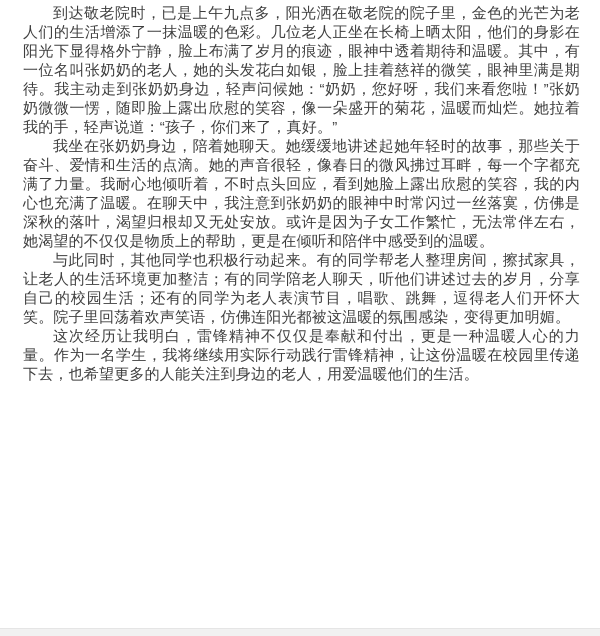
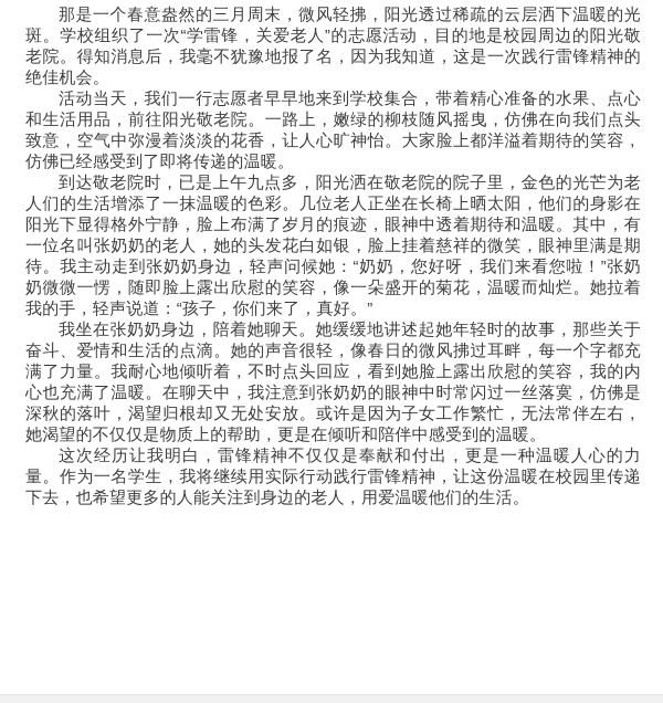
+ 那是一个春意盎然的三月周末，微风轻拂，阳光透过稀疏的云层洒下温暖的光斑。学校组织了一次“学雷锋，关爱老人”的志愿活动，目的地是校园周边的阳光敬老院。得知消息后，我毫不犹豫地报了名，因为我知道，这是一次践行雷锋精神的绝佳机会。
+ 活动当天，我们一行志愿者早早地来到学校集合，带着精心准备的水果、点心和生活用品，前往阳光敬老院。一路上，嫩绿的柳枝随风摇曳，仿佛在向我们点头致意，空气中弥漫着淡淡的花香，让人心旷神怡。大家脸上都洋溢着期待的笑容，仿佛已经感受到了即将传递的温暖。
  到达敬老院时，已是上午九点多，阳光洒在敬老院的院子里，金色的光芒为老人们的生活增添了一抹温暖的色彩。几位老人正坐在长椅上晒太阳，他们的身影在阳光下显得格外宁静，脸上布满了岁月的痕迹，眼神中透着期待和温暖。其中，有一位名叫张奶奶的老人，她的头发花白如银，脸上挂着慈祥的微笑，眼神里满是期待。我主动走到张奶奶身边，轻声问候她：“奶奶，您好呀，我们来看您啦！”张奶奶微微一愣，随即脸上露出欣慰的笑容，像一朵盛开的菊花，温暖而灿烂。她拉着我的手，轻声说道：“孩子，你们来了，真好。”
  我坐在张奶奶身边，陪着她聊天。她缓缓地讲述起她年轻时的故事，那些关于奋斗、爱情和生活的点滴。她的声音很轻，像春日的微风拂过耳畔，每一个字都充满了力量。我耐心地倾听着，不时点头回应，看到她脸上露出欣慰的笑容，我的内心也充满了温暖。在聊天中，我注意到张奶奶的眼神中时常闪过一丝落寞，仿佛是深秋的落叶，渴望归根却又无处安放。或许是因为子女工作繁忙，无法常伴左右，她渴望的不仅仅是物质上的帮助，更是在倾听和陪伴中感受到的温暖。
- 与此同时，其他同学也积极行动起来。有的同学帮老人整理房间，擦拭家具，让老人的生活环境更加整洁；有的同学陪老人聊天，听他们讲述过去的岁月，分享自己的校园生活；还有的同学为老人表演节目，唱歌、跳舞，逗得老人们开怀大笑。院子里回荡着欢声笑语，仿佛连阳光都被这温暖的氛围感染，变得更加明媚。
  这次经历让我明白，雷锋精神不仅仅是奉献和付出，更是一种温暖人心的力量。作为一名学生，我将继续用实际行动践行雷锋精神，让这份温暖在校园里传递下去，也希望更多的人能关注到身边的老人，用爱温暖他们的生活。
